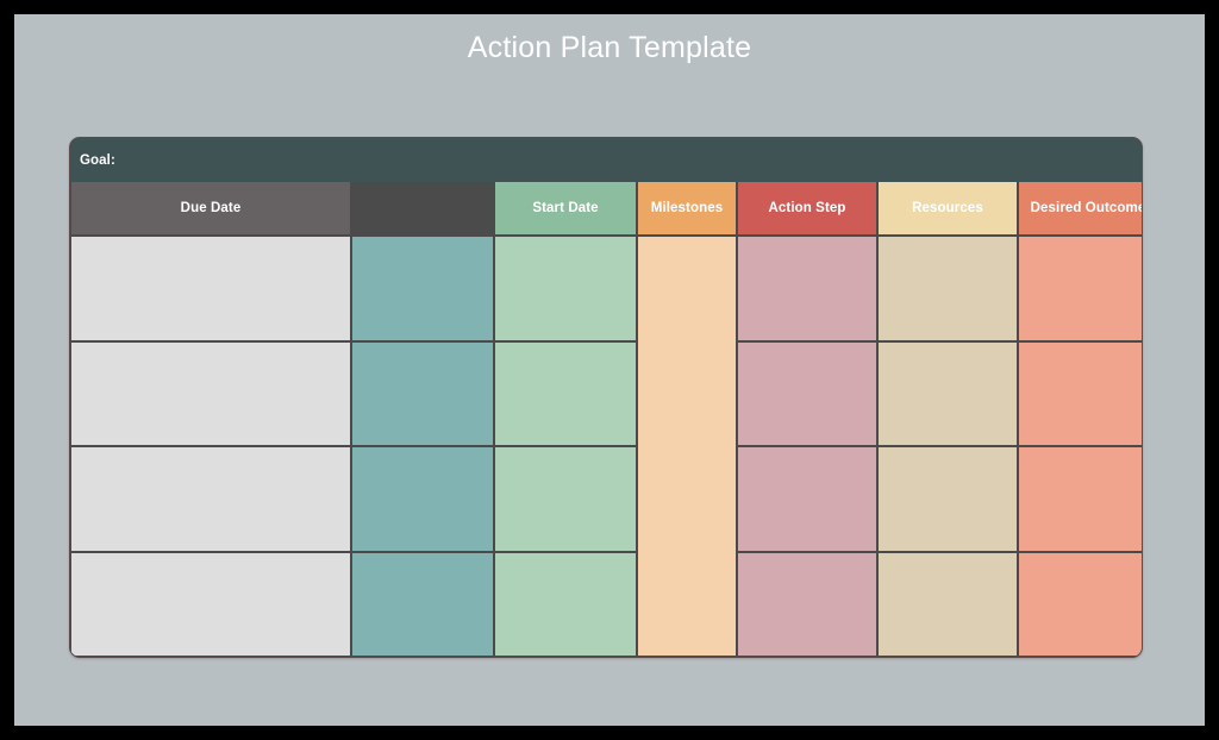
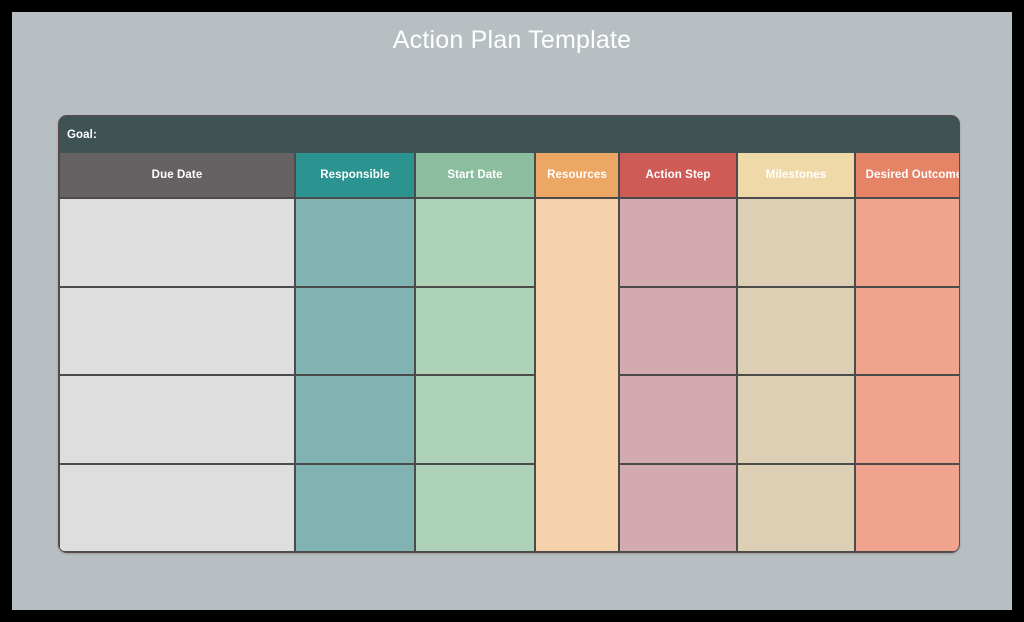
  Action Plan Template
  Goal:
  Due Date
+ Responsible
  Start Date
- Milestones
+ Resources
  Action Step
- Resources
+ Milestones
  Desired Outcom
